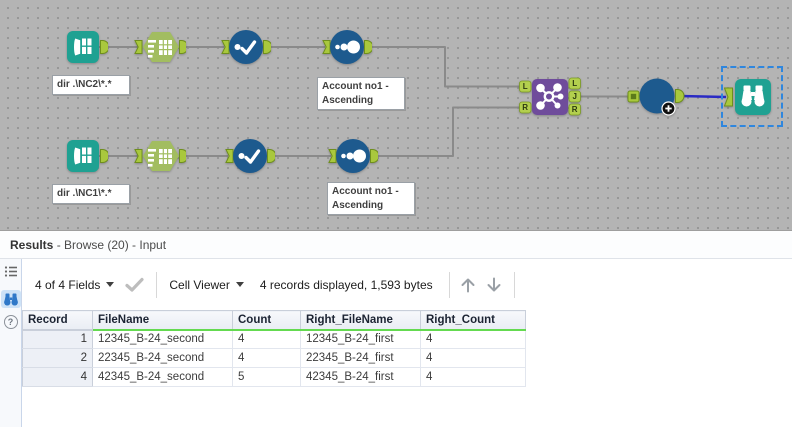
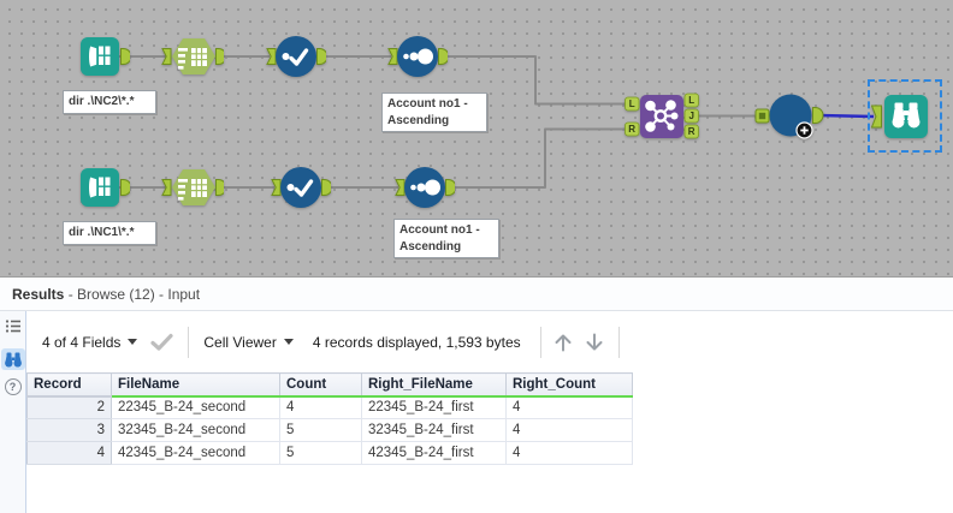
  L
  R
  L
  J
  R
  dir .\NC2\*.*
  Account no1 - Ascending
  dir .\NC1\*.*
  Account no1 - Ascending
- Results - Browse (20) - Input
+ Results - Browse (12) - Input
  ?
  4 of 4 Fields
  Cell Viewer
  4 records displayed, 1,593 bytes
  Record	FileName	Count	Right_FileName	Right_Count
- 1	12345_B-24_second	4	12345_B-24_first	4
  2	22345_B-24_second	4	22345_B-24_first	4
+ 3	32345_B-24_second	5	32345_B-24_first	4
  4	42345_B-24_second	5	42345_B-24_first	4
